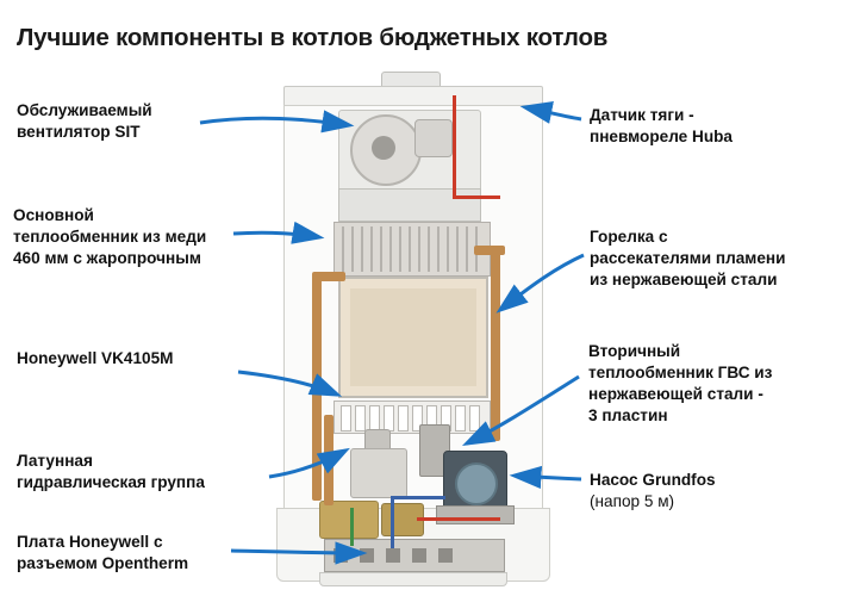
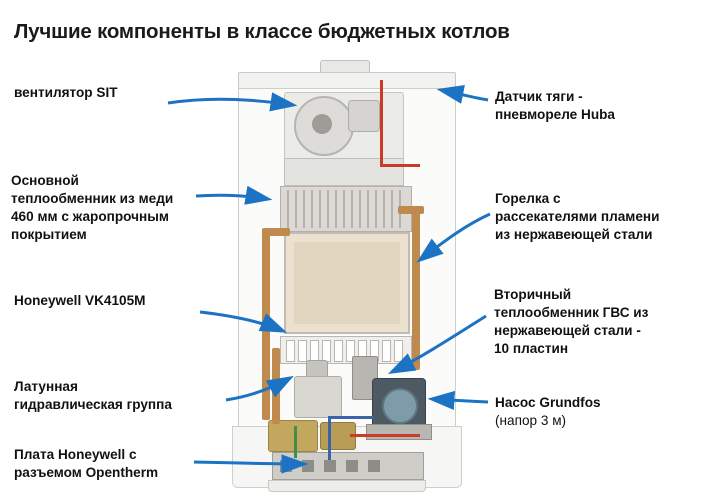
- Лучшие компоненты в котлов бюджетных котлов
+ Лучшие компоненты в классе бюджетных котлов
- Обслуживаемый
  вентилятор SIT
  Датчик тяги -
  пневмореле Huba
  Основной
  теплообменник из меди
  460 мм с жаропрочным
+ покрытием
  Горелка с
  рассекателями пламени
  из нержавеющей стали
  Honeywell VK4105M
  Вторичный
  теплообменник ГВС из
  нержавеющей стали -
- 3 пластин
+ 10 пластин
  Латунная
  гидравлическая группа
  Насос Grundfos
- (напор 5 м)
+ (напор 3 м)
  Плата Honeywell с
  разъемом Opentherm
